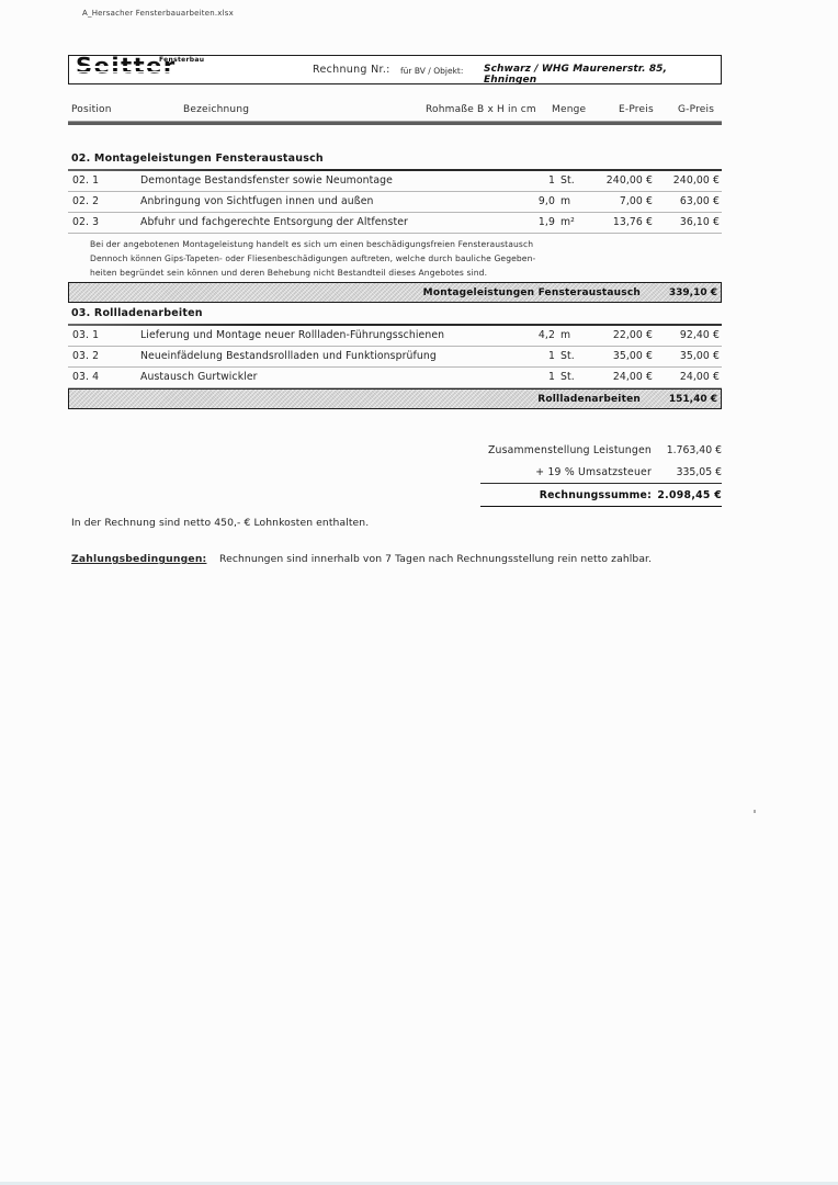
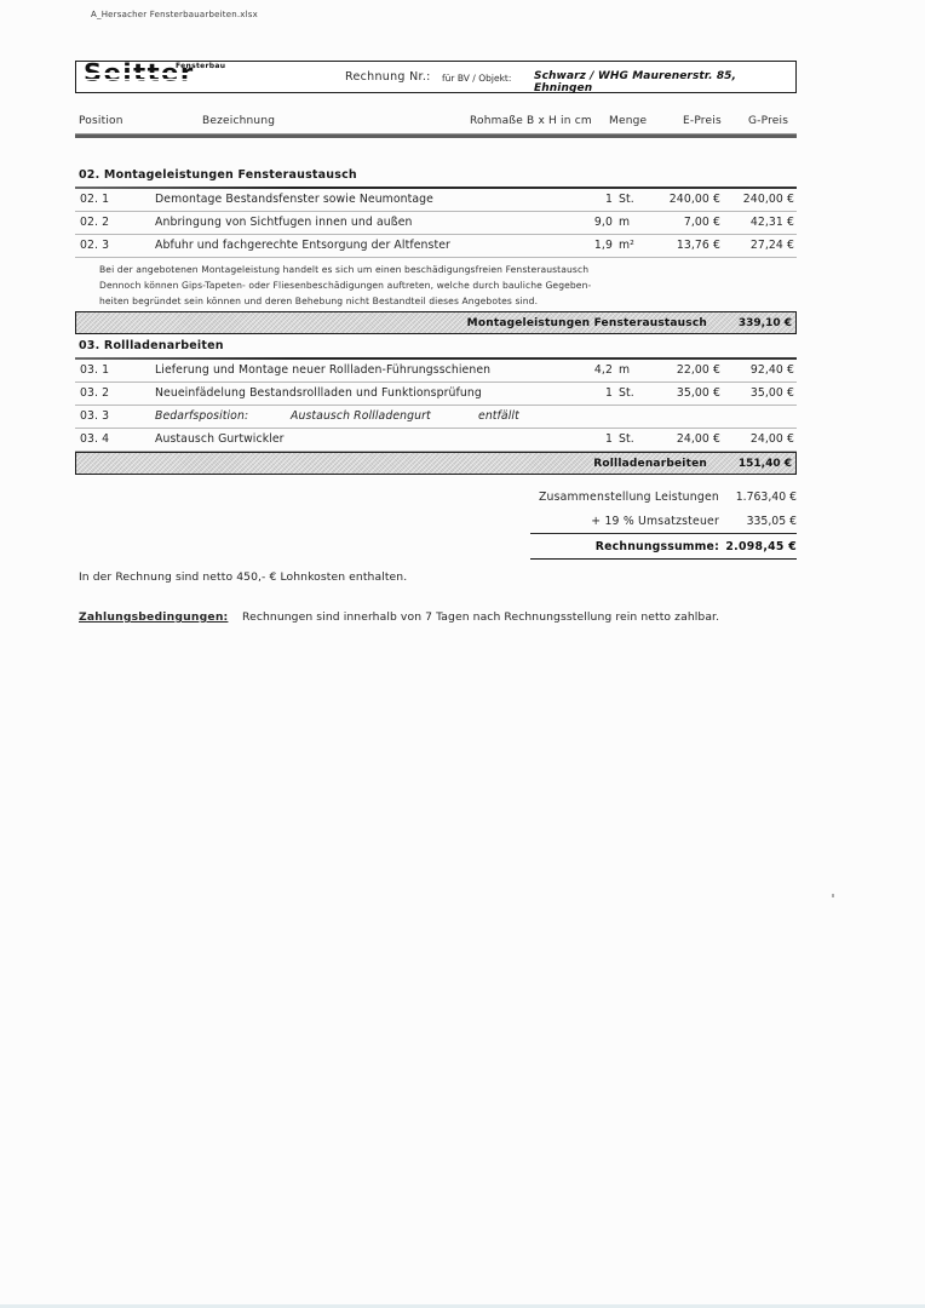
  A_Hersacher Fensterbauarbeiten.xlsx
  Rechnung Nr.:
  für BV / Objekt:
  Schwarz / WHG Maurenerstr. 85, Ehningen
  Position
  Bezeichnung
  Rohmaße B x H in cm
  Menge
  E-Preis
  G-Preis
  02. Montageleistungen Fensteraustausch
  02. 1
  Demontage Bestandsfenster sowie Neumontage
  1
  St.
  240,00 €
  240,00 €
  02. 2
  Anbringung von Sichtfugen innen und außen
  9,0
  m
  7,00 €
- 63,00 €
+ 42,31 €
  02. 3
  Abfuhr und fachgerechte Entsorgung der Altfenster
  1,9
  m²
  13,76 €
- 36,10 €
+ 27,24 €
  Bei der angebotenen Montageleistung handelt es sich um einen beschädigungsfreien Fensteraustausch
  Dennoch können Gips-Tapeten- oder Fliesenbeschädigungen auftreten, welche durch bauliche Gegeben-
  heiten begründet sein können und deren Behebung nicht Bestandteil dieses Angebotes sind.
  Montageleistungen Fensteraustausch
  339,10 €
  03. Rollladenarbeiten
  03. 1
  Lieferung und Montage neuer Rollladen-Führungsschienen
  4,2
  m
  22,00 €
  92,40 €
  03. 2
  Neueinfädelung Bestandsrollladen und Funktionsprüfung
  1
  St.
  35,00 €
  35,00 €
+ 03. 3
+ Bedarfsposition:
+ Austausch Rollladengurt
+ entfällt
  03. 4
  Austausch Gurtwickler
  1
  St.
  24,00 €
  24,00 €
  Rollladenarbeiten
  151,40 €
  Zusammenstellung Leistungen
  1.763,40 €
  + 19 % Umsatzsteuer
  335,05 €
  Rechnungssumme:
  2.098,45 €
  In der Rechnung sind netto 450,- € Lohnkosten enthalten.
  Zahlungsbedingungen:
  Rechnungen sind innerhalb von 7 Tagen nach Rechnungsstellung rein netto zahlbar.
